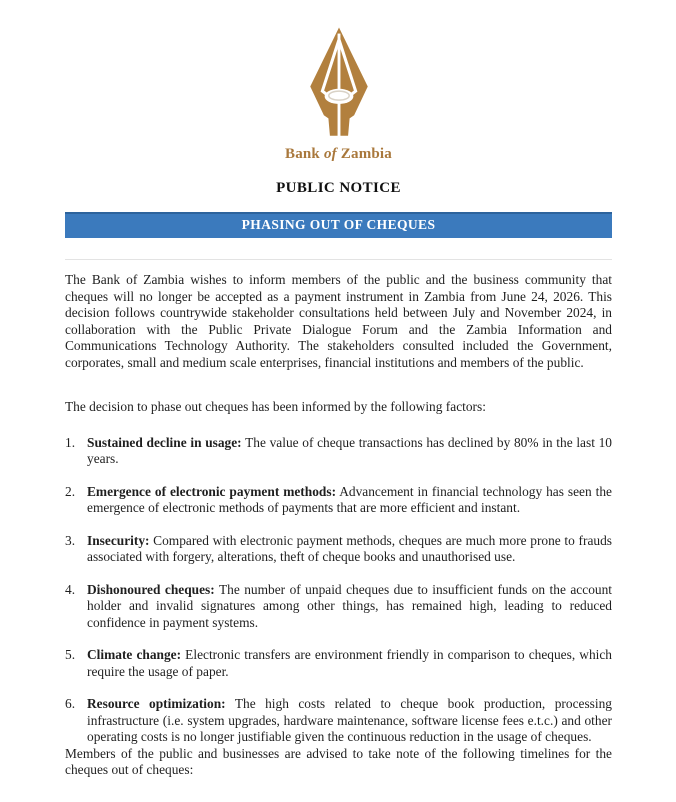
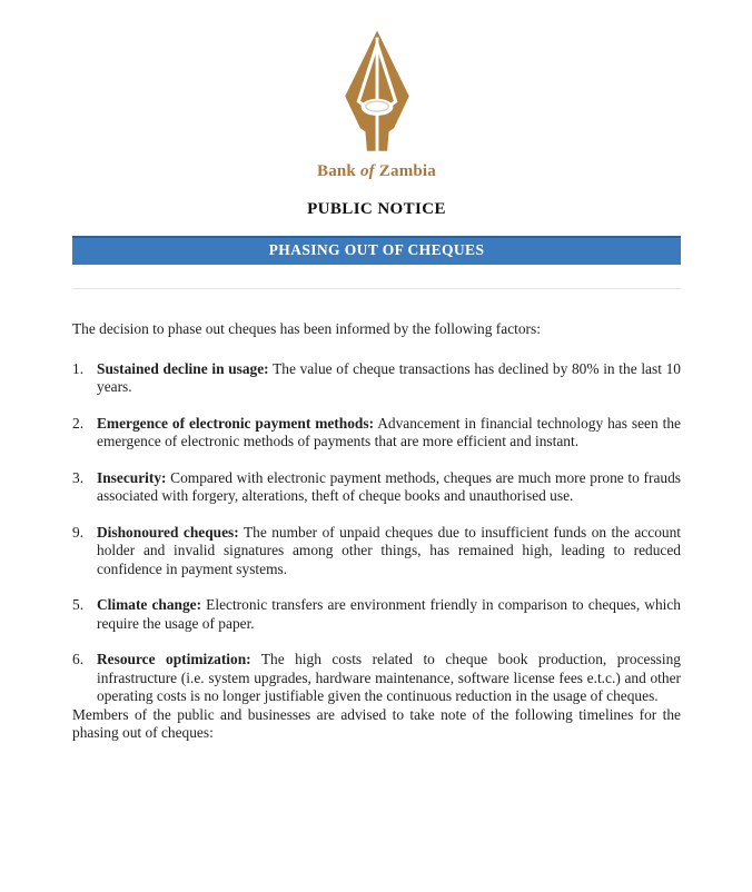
  Bank of Zambia
  PUBLIC NOTICE
  PHASING OUT OF CHEQUES
- The Bank of Zambia wishes to inform members of the public and the business community that cheques will no longer be accepted as a payment instrument in Zambia from June 24, 2026. This decision follows countrywide stakeholder consultations held between July and November 2024, in collaboration with the Public Private Dialogue Forum and the Zambia Information and Communications Technology Authority. The stakeholders consulted included the Government, corporates, small and medium scale enterprises, financial institutions and members of the public.
  The decision to phase out cheques has been informed by the following factors:
  1.
  Sustained decline in usage: The value of cheque transactions has declined by 80% in the last 10 years.
  2.
  Emergence of electronic payment methods: Advancement in financial technology has seen the emergence of electronic methods of payments that are more efficient and instant.
  3.
  Insecurity: Compared with electronic payment methods, cheques are much more prone to frauds associated with forgery, alterations, theft of cheque books and unauthorised use.
- 4.
+ 9.
  Dishonoured cheques: The number of unpaid cheques due to insufficient funds on the account holder and invalid signatures among other things, has remained high, leading to reduced confidence in payment systems.
  5.
  Climate change: Electronic transfers are environment friendly in comparison to cheques, which require the usage of paper.
  6.
  Resource optimization: The high costs related to cheque book production, processing infrastructure (i.e. system upgrades, hardware maintenance, software license fees e.t.c.) and other operating costs is no longer justifiable given the continuous reduction in the usage of cheques.
- Members of the public and businesses are advised to take note of the following timelines for the cheques out of cheques:
+ Members of the public and businesses are advised to take note of the following timelines for the phasing out of cheques:
